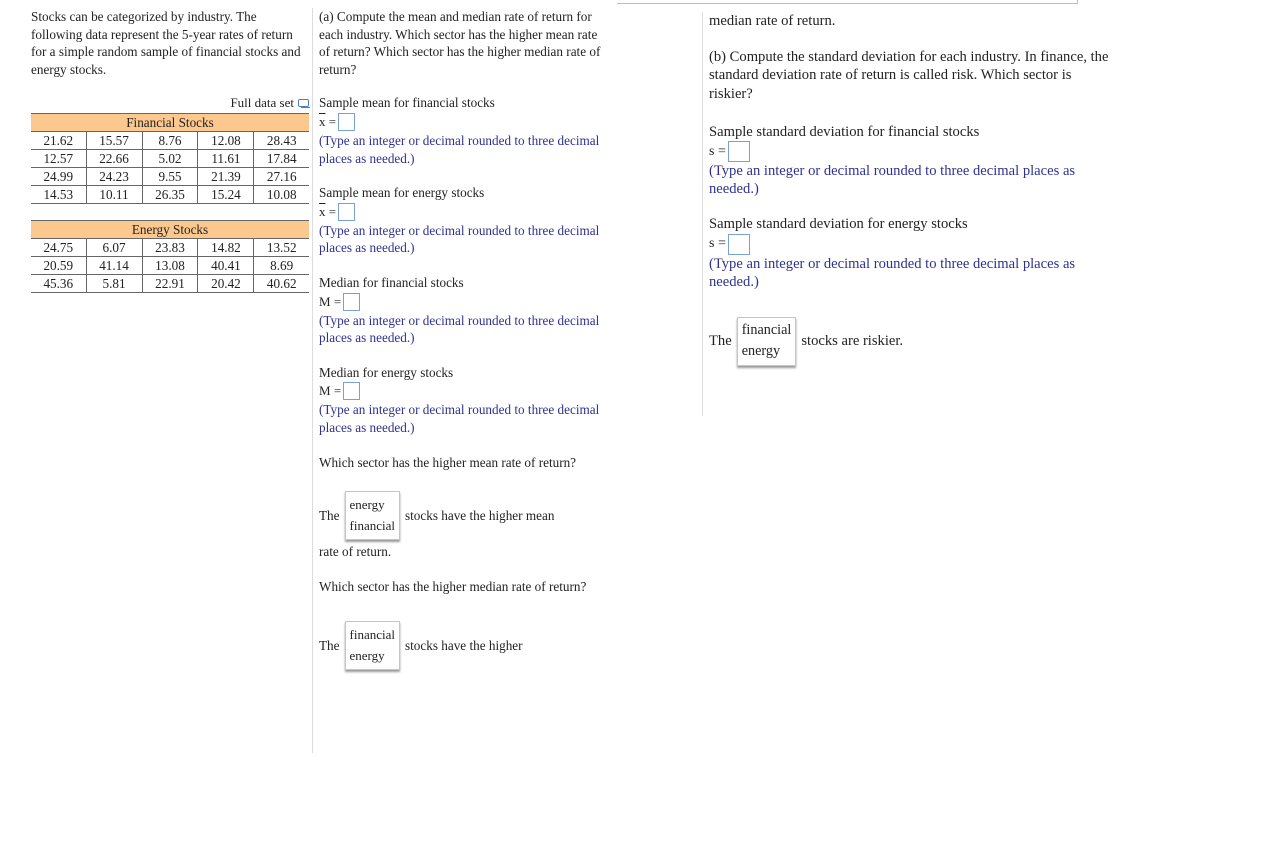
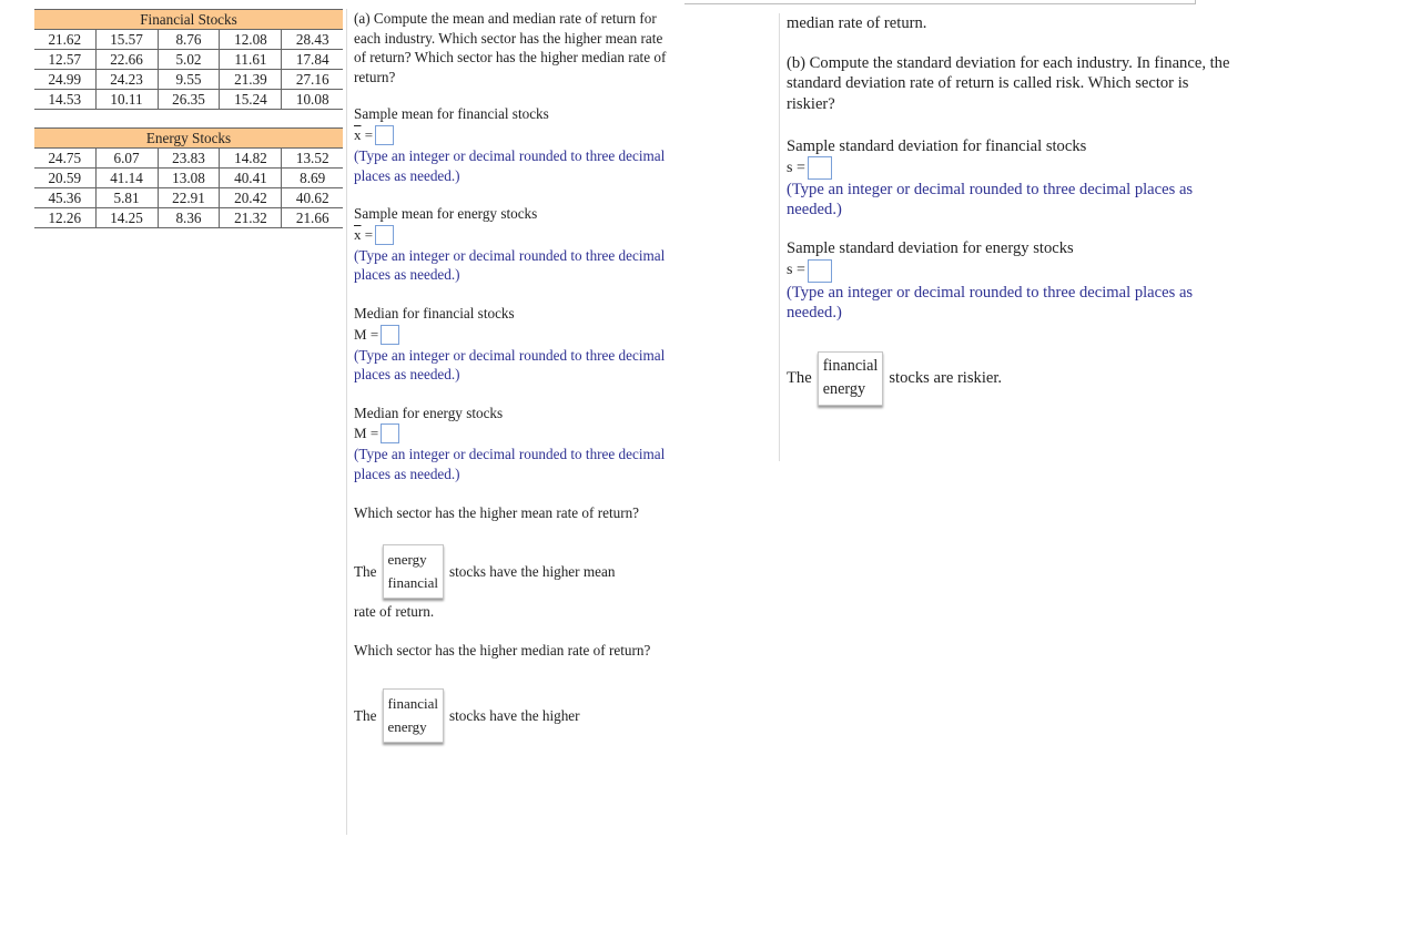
- Stocks can be categorized by industry. The following data represent the 5-year rates of return for a simple random sample of financial stocks and energy stocks.
- Full data set
  Financial Stocks
  21.62	15.57	8.76	12.08	28.43
  12.57	22.66	5.02	11.61	17.84
  24.99	24.23	9.55	21.39	27.16
  14.53	10.11	26.35	15.24	10.08
  Energy Stocks
  24.75	6.07	23.83	14.82	13.52
  20.59	41.14	13.08	40.41	8.69
  45.36	5.81	22.91	20.42	40.62
+ 12.26	14.25	8.36	21.32	21.66
  (a) Compute the mean and median rate of return for each industry. Which sector has the higher mean rate of return? Which sector has the higher median rate of return?
  Sample mean for financial stocks
  x
  =
  (Type an integer or decimal rounded to three decimal places as needed.)
  Sample mean for energy stocks
  x
  =
  (Type an integer or decimal rounded to three decimal places as needed.)
  Median for financial stocks
  M
  =
  (Type an integer or decimal rounded to three decimal places as needed.)
  Median for energy stocks
  M
  =
  (Type an integer or decimal rounded to three decimal places as needed.)
  Which sector has the higher mean rate of return?
  The
  energy
  financial
  stocks have the higher mean
  rate of return.
  Which sector has the higher median rate of return?
  The
  financial
  energy
  stocks have the higher
  median rate of return.
  (b) Compute the standard deviation for each industry. In finance, the standard deviation rate of return is called risk. Which sector is riskier?
  Sample standard deviation for financial stocks
  s
  =
  (Type an integer or decimal rounded to three decimal places as needed.)
  Sample standard deviation for energy stocks
  s
  =
  (Type an integer or decimal rounded to three decimal places as needed.)
  The
  financial
  energy
  stocks are riskier.
